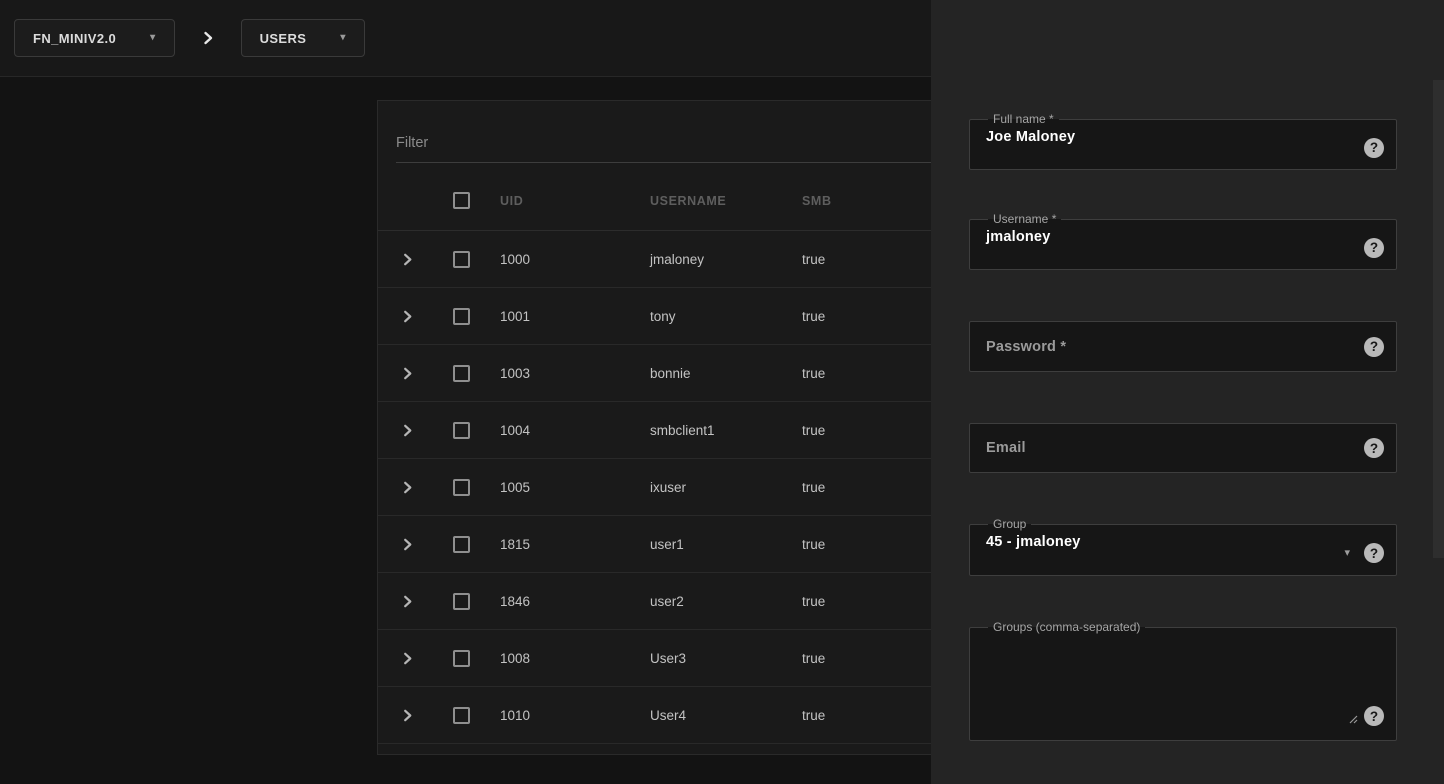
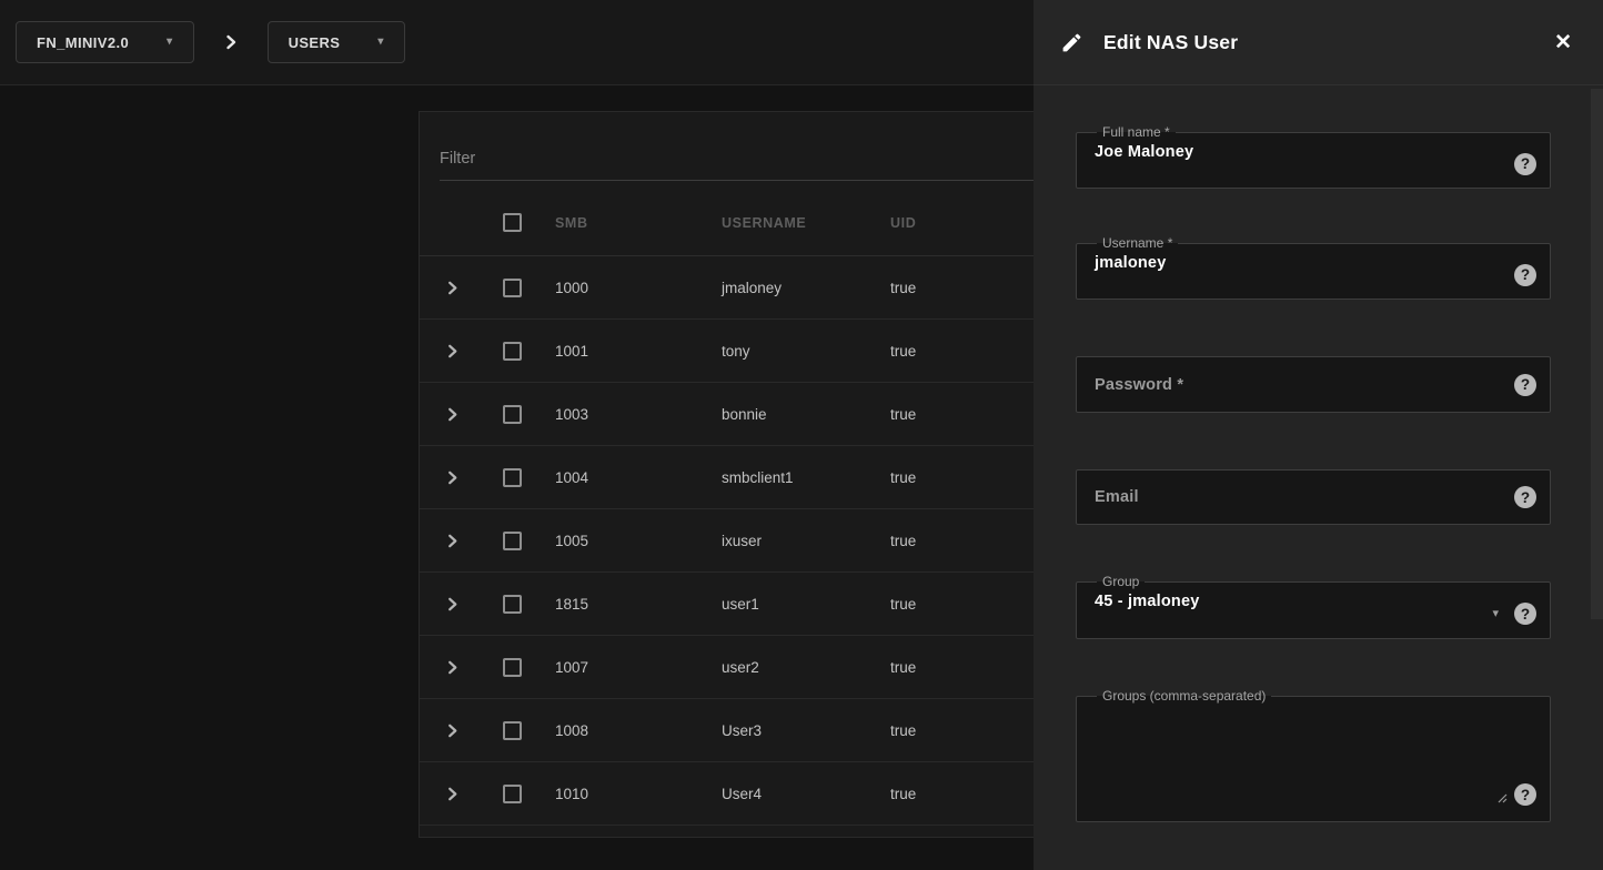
  FN_MINIV2.0
  ▾
  USERS
  ▾
  Filter
- UID
+ SMB
  USERNAME
- SMB
+ UID
  1000
  jmaloney
  true
  1001
  tony
  true
  1003
  bonnie
  true
  1004
  smbclient1
  true
  1005
  ixuser
  true
  1815
  user1
  true
- 1846
+ 1007
  user2
  true
  1008
  User3
  true
  1010
  User4
  true
+ Edit NAS User
+ ✕
  Full name *
  Joe Maloney
  ?
  Username *
  jmaloney
  ?
  Password *
  ?
  Email
  ?
  Group
  45 - jmaloney
  ▾
  ?
  Groups (comma-separated)
  ?
